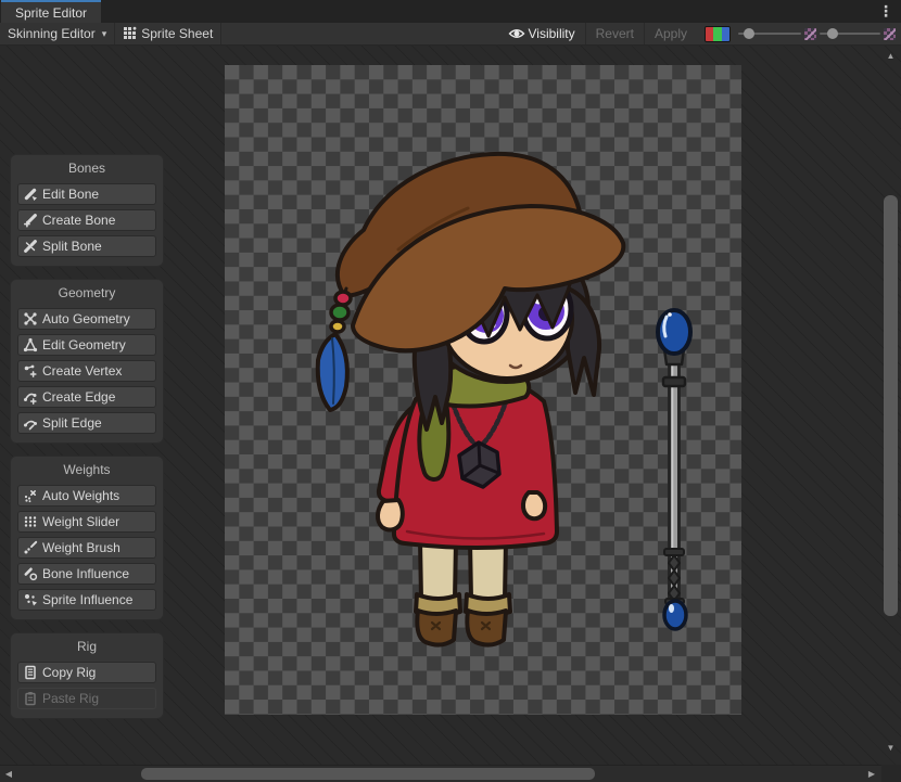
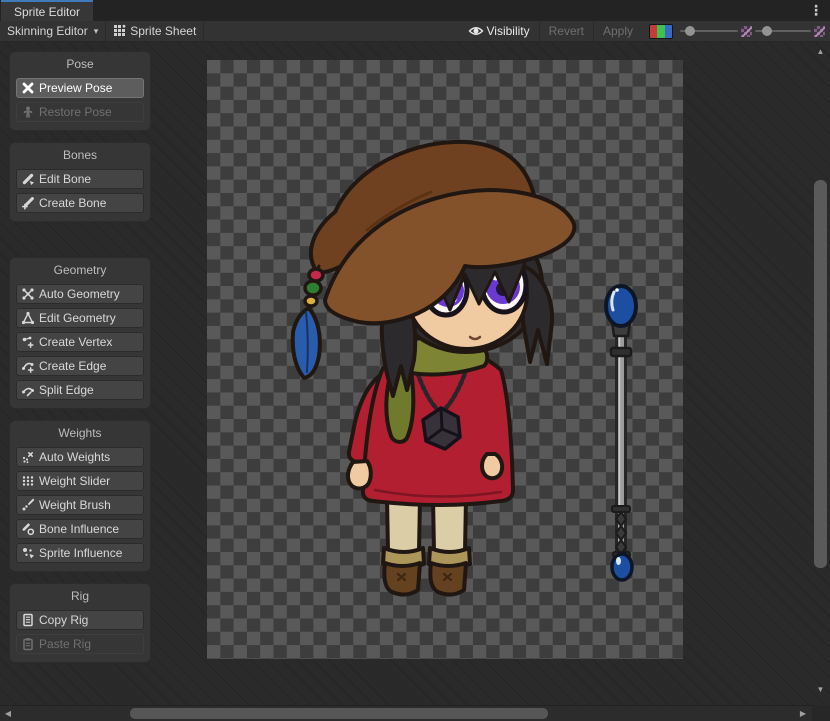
  Sprite Editor
  ⋮
  Skinning Editor
  ▾
  Sprite Sheet
  Visibility
  Revert
  Apply
+ Pose
+ Preview Pose
+ Restore Pose
  Bones
  Edit Bone
  Create Bone
- Split Bone
  Geometry
  Auto Geometry
  Edit Geometry
  Create Vertex
  Create Edge
  Split Edge
  Weights
  Auto Weights
  Weight Slider
  Weight Brush
  Bone Influence
  Sprite Influence
  Rig
  Copy Rig
  Paste Rig
  ▲
  ▼
  ◀
  ▶
